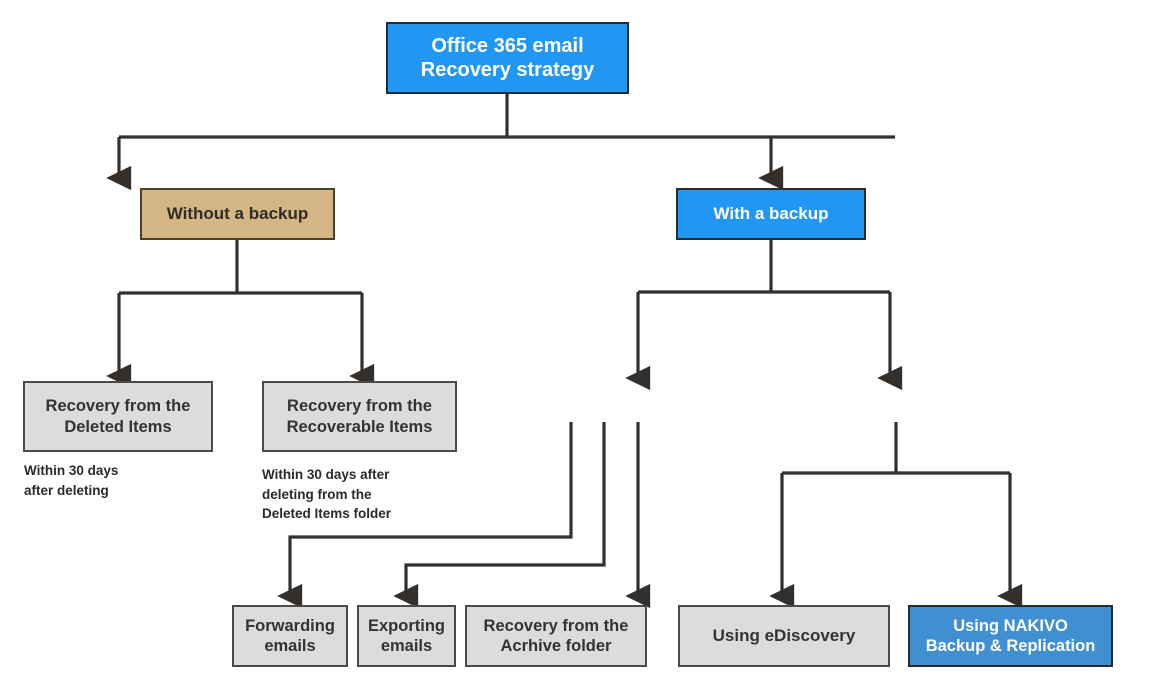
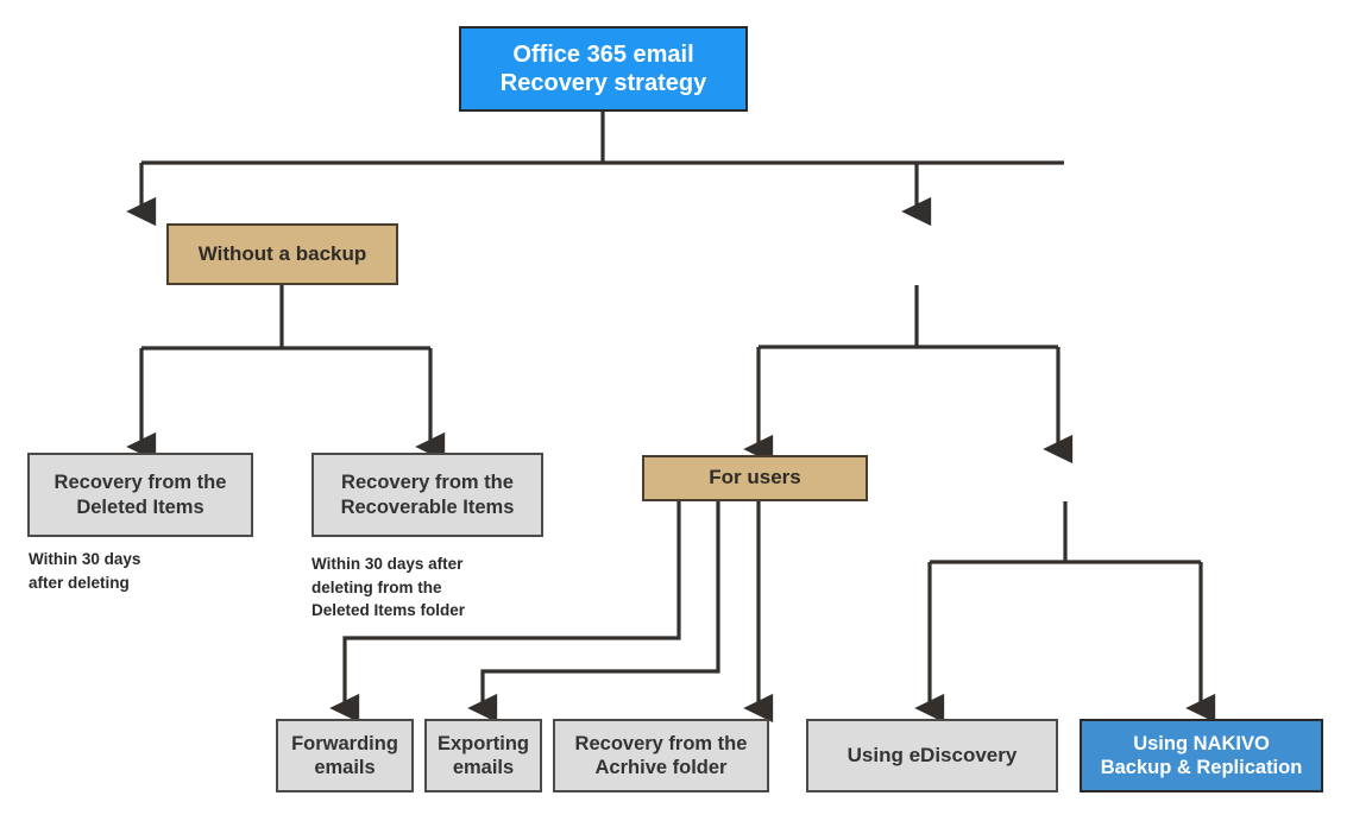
  Office 365 email
  Recovery strategy
  Without a backup
- With a backup
  Recovery from the
  Deleted Items
  Recovery from the
  Recoverable Items
  Within 30 days
  after deleting
  Within 30 days after
  deleting from the
  Deleted Items folder
+ For users
  Forwarding
  emails
  Exporting
  emails
  Recovery from the
  Acrhive folder
  Using eDiscovery
  Using NAKIVO
  Backup & Replication
